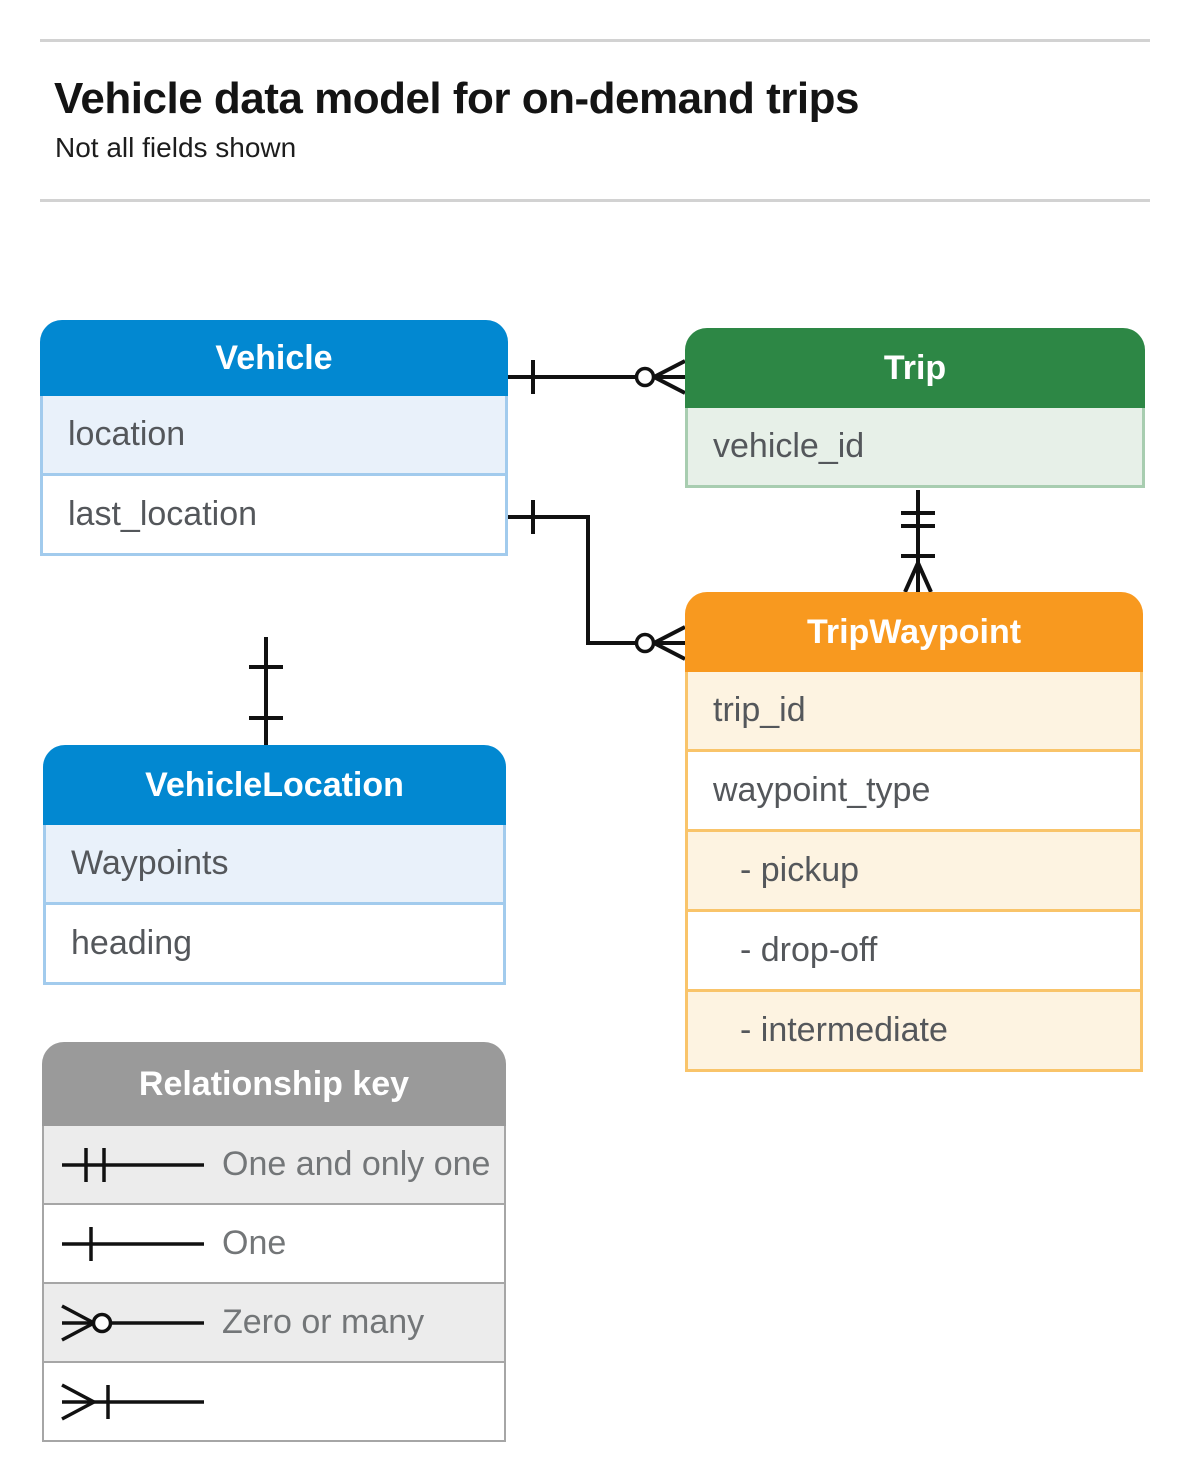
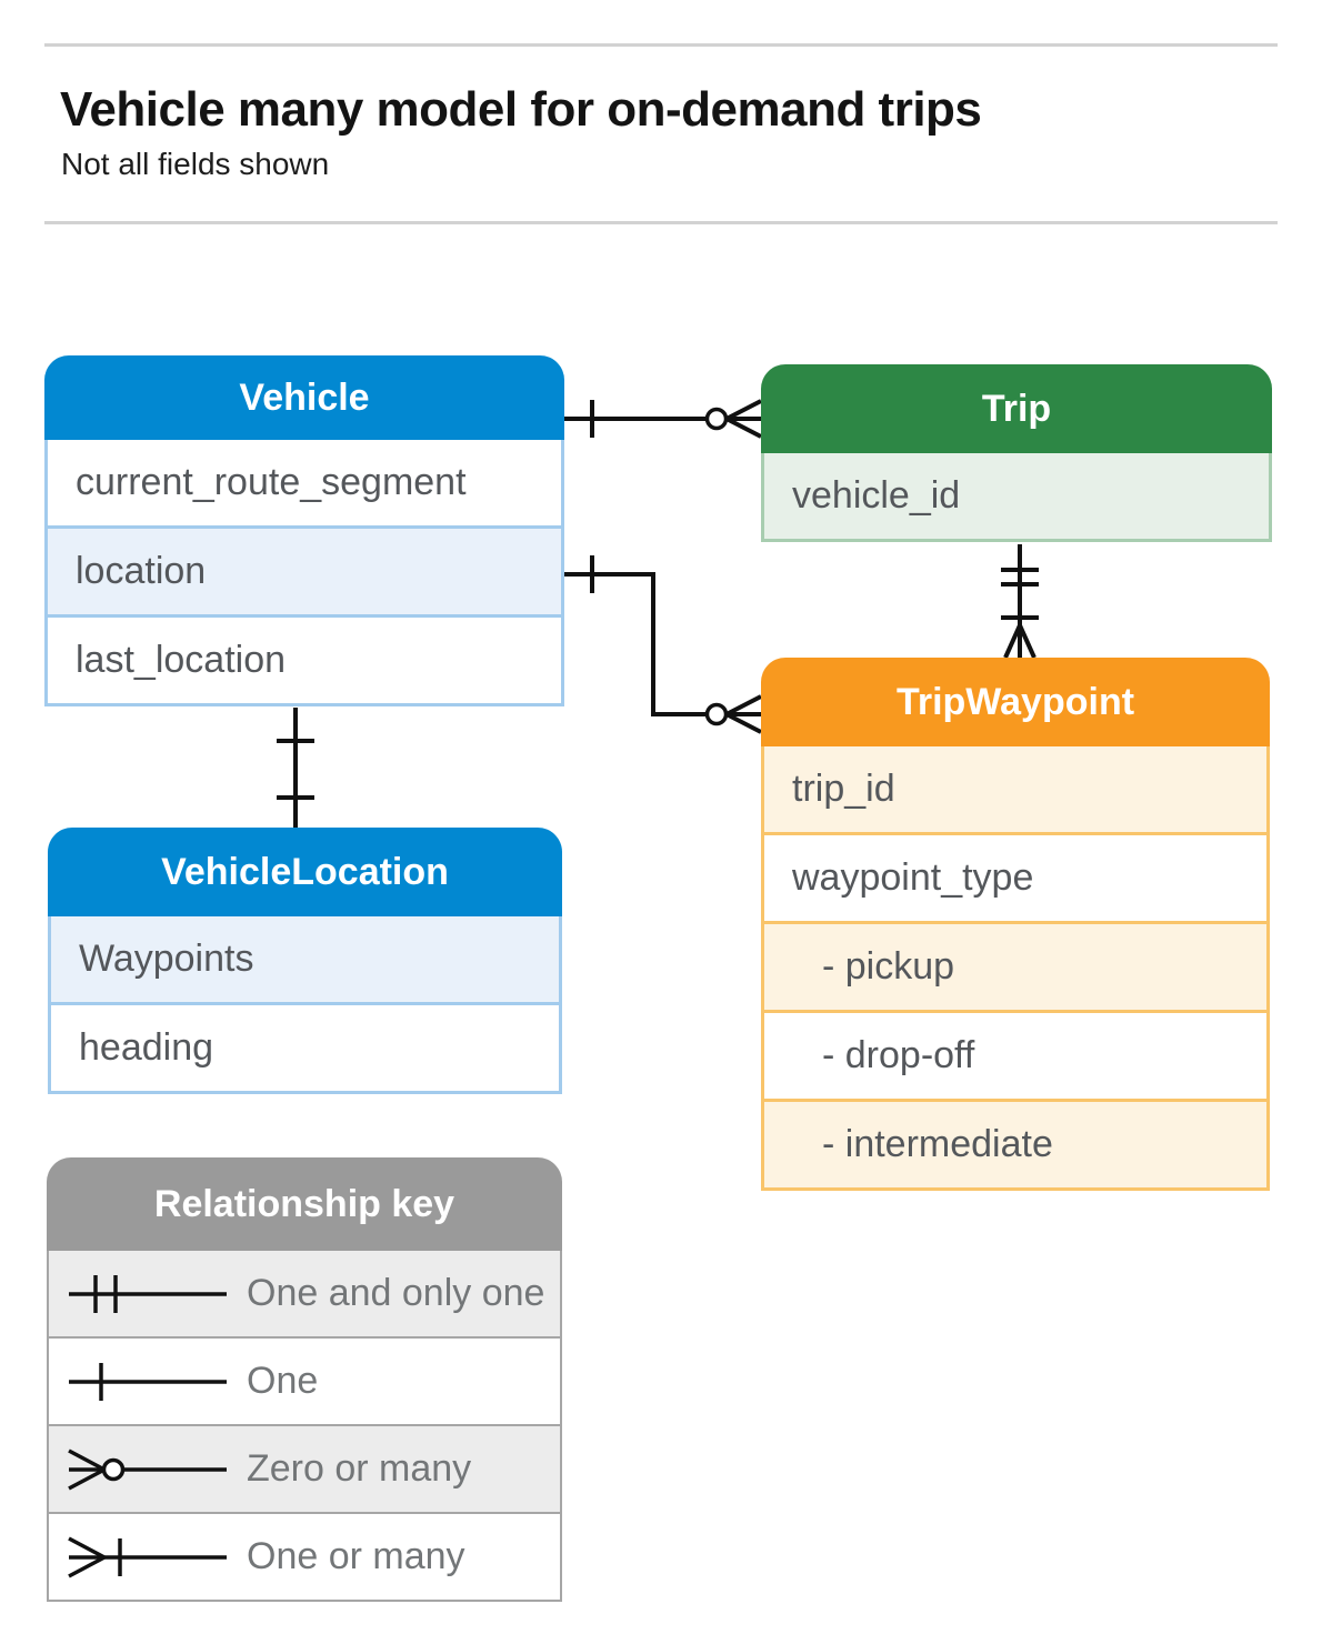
- Vehicle data model for on-demand trips
+ Vehicle many model for on-demand trips
  Not all fields shown
  Vehicle
+ current_route_segment
  location
  last_location
  Trip
  vehicle_id
  TripWaypoint
  trip_id
  waypoint_type
  - pickup
  - drop-off
  - intermediate
  VehicleLocation
  Waypoints
  heading
  Relationship key
  One and only one
  One
  Zero or many
+ One or many
